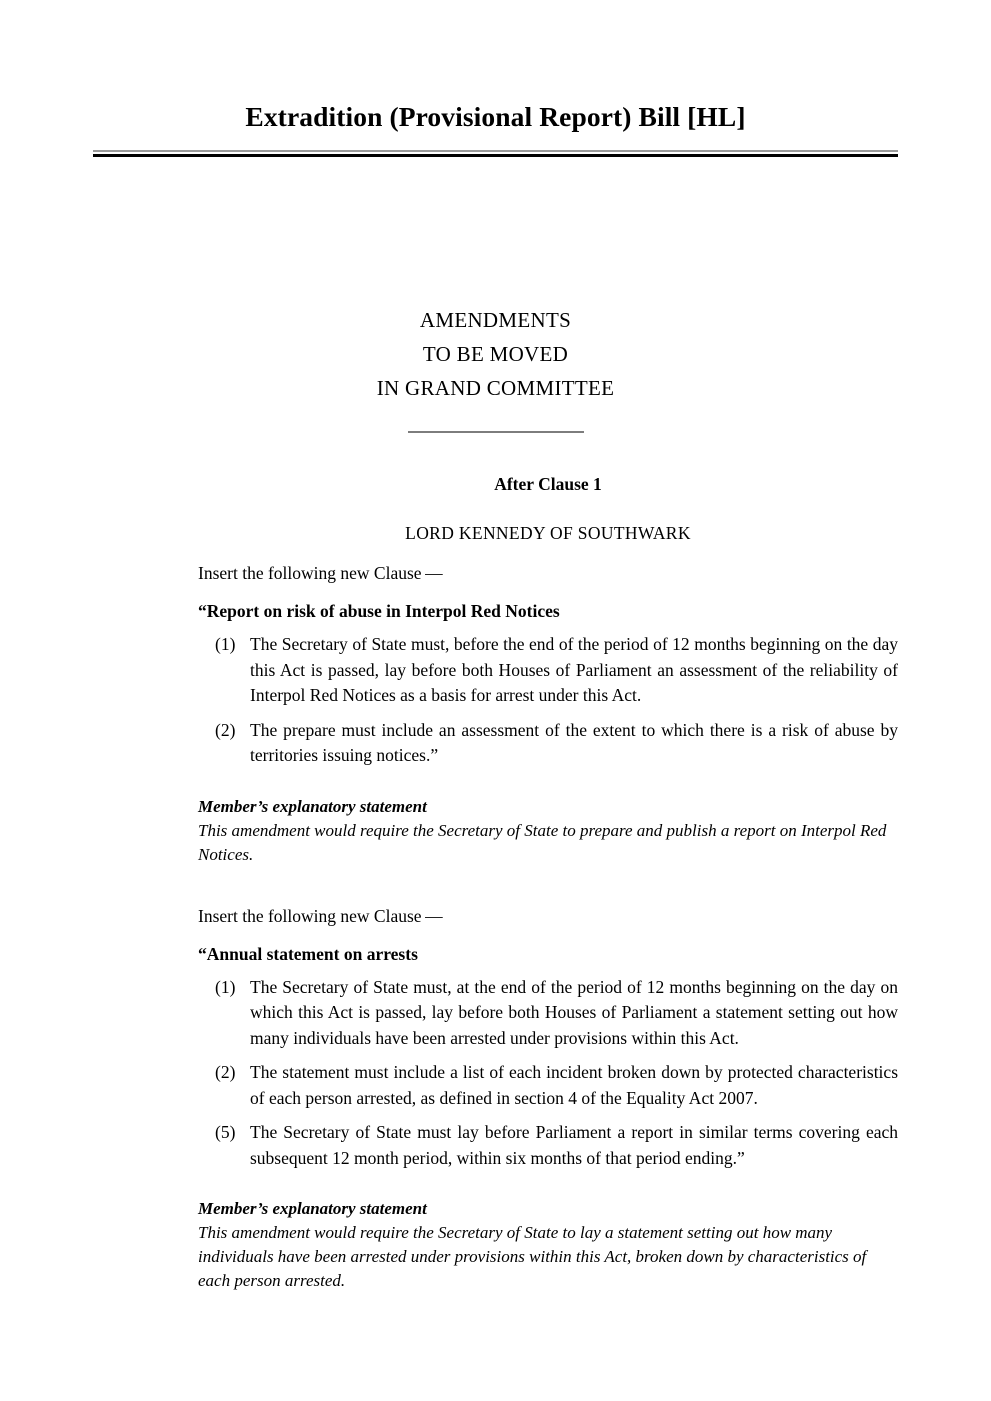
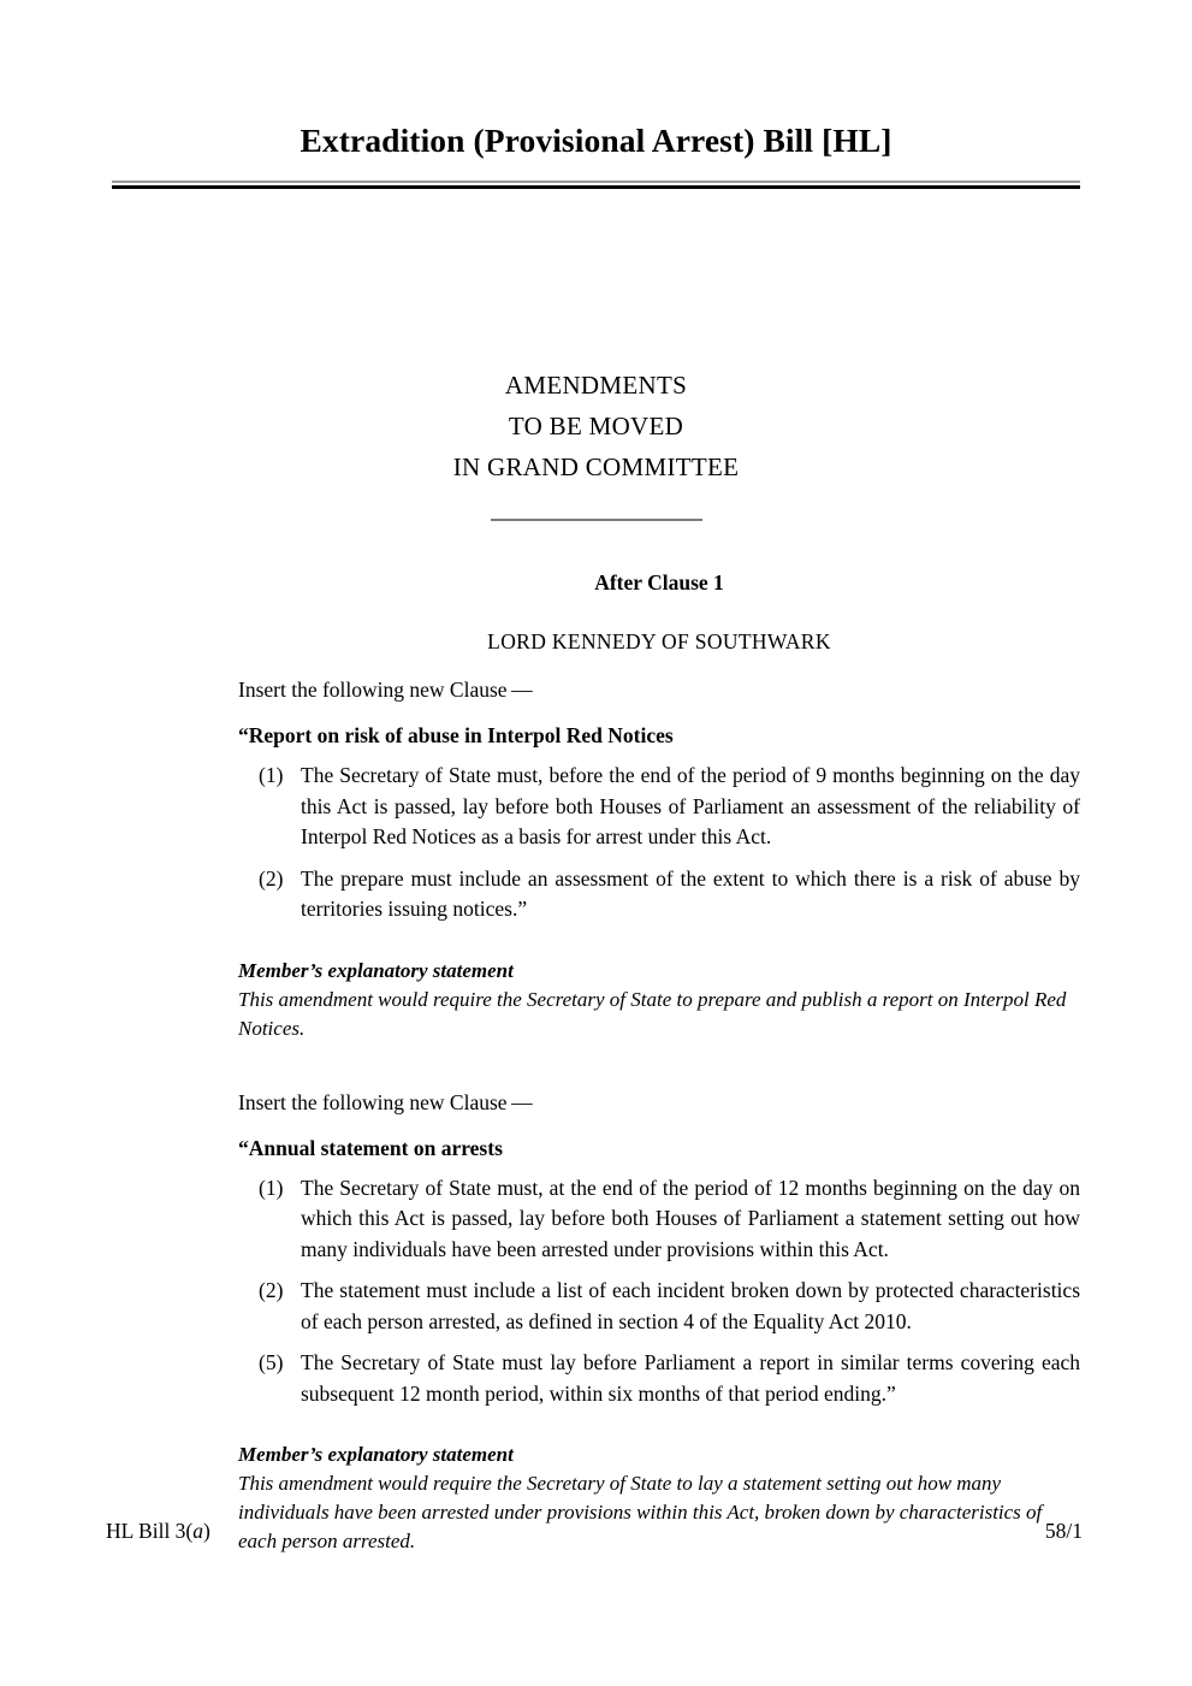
- Extradition (Provisional Report) Bill [HL]
+ Extradition (Provisional Arrest) Bill [HL]
  AMENDMENTS
  TO BE MOVED
  IN GRAND COMMITTEE
  After Clause 1
  LORD KENNEDY OF SOUTHWARK
  Insert the following new Clause —
  “Report on risk of abuse in Interpol Red Notices
  (1)
- The Secretary of State must, before the end of the period of 12 months beginning on the day this Act is passed, lay before both Houses of Parliament an assessment of the reliability of Interpol Red Notices as a basis for arrest under this Act.
+ The Secretary of State must, before the end of the period of 9 months beginning on the day this Act is passed, lay before both Houses of Parliament an assessment of the reliability of Interpol Red Notices as a basis for arrest under this Act.
  (2)
  The prepare must include an assessment of the extent to which there is a risk of abuse by territories issuing notices.”
  Member’s explanatory statement
  This amendment would require the Secretary of State to prepare and publish a report on Interpol Red Notices.
  Insert the following new Clause —
  “Annual statement on arrests
  (1)
  The Secretary of State must, at the end of the period of 12 months beginning on the day on which this Act is passed, lay before both Houses of Parliament a statement setting out how many individuals have been arrested under provisions within this Act.
  (2)
- The statement must include a list of each incident broken down by protected characteristics of each person arrested, as defined in section 4 of the Equality Act 2007.
+ The statement must include a list of each incident broken down by protected characteristics of each person arrested, as defined in section 4 of the Equality Act 2010.
  (5)
  The Secretary of State must lay before Parliament a report in similar terms covering each subsequent 12 month period, within six months of that period ending.”
  Member’s explanatory statement
  This amendment would require the Secretary of State to lay a statement setting out how many individuals have been arrested under provisions within this Act, broken down by characteristics of each person arrested.
+ HL Bill 3(a)
+ 58/1
